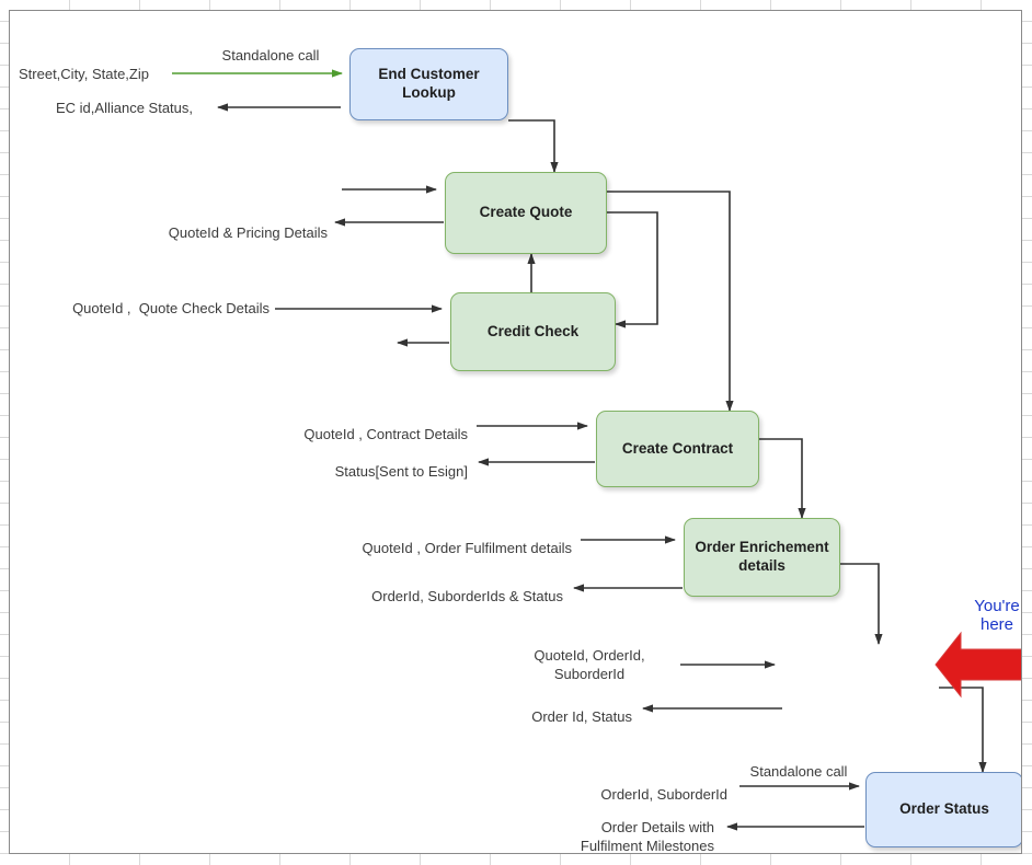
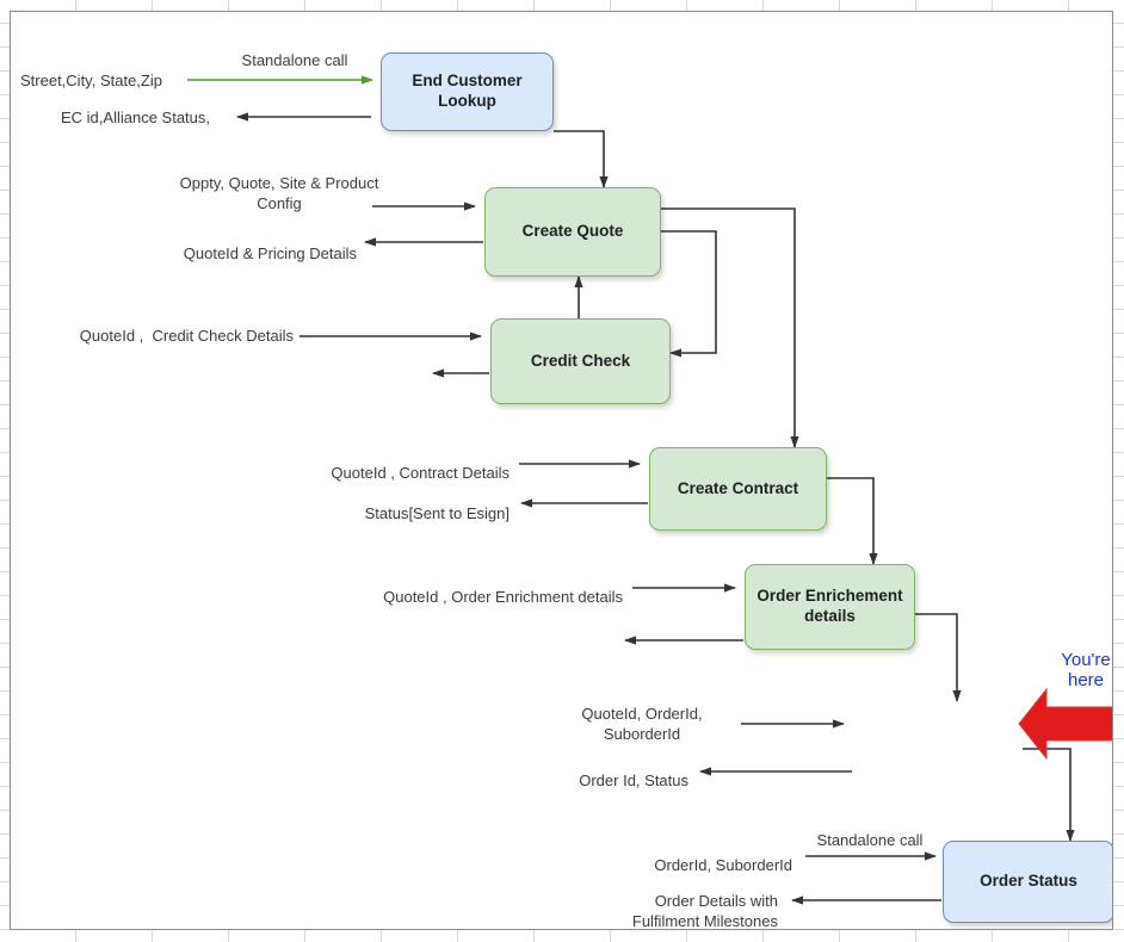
  End Customer
  Lookup
  Create Quote
  Credit Check
  Create Contract
  Order Enrichement
  details
  Order Status
  Standalone call
  Street,City, State,Zip
  EC id,Alliance Status,
+ Oppty, Quote, Site & Product
+ Config
  QuoteId & Pricing Details
- QuoteId , Quote Check Details
+ QuoteId , Credit Check Details
  QuoteId , Contract Details
  Status[Sent to Esign]
- QuoteId , Order Fulfilment details
+ QuoteId , Order Enrichment details
- OrderId, SuborderIds & Status
  QuoteId, OrderId,
  SuborderId
  Order Id, Status
  Standalone call
  OrderId, SuborderId
  Order Details with
  Fulfilment Milestones
  You're
  here
